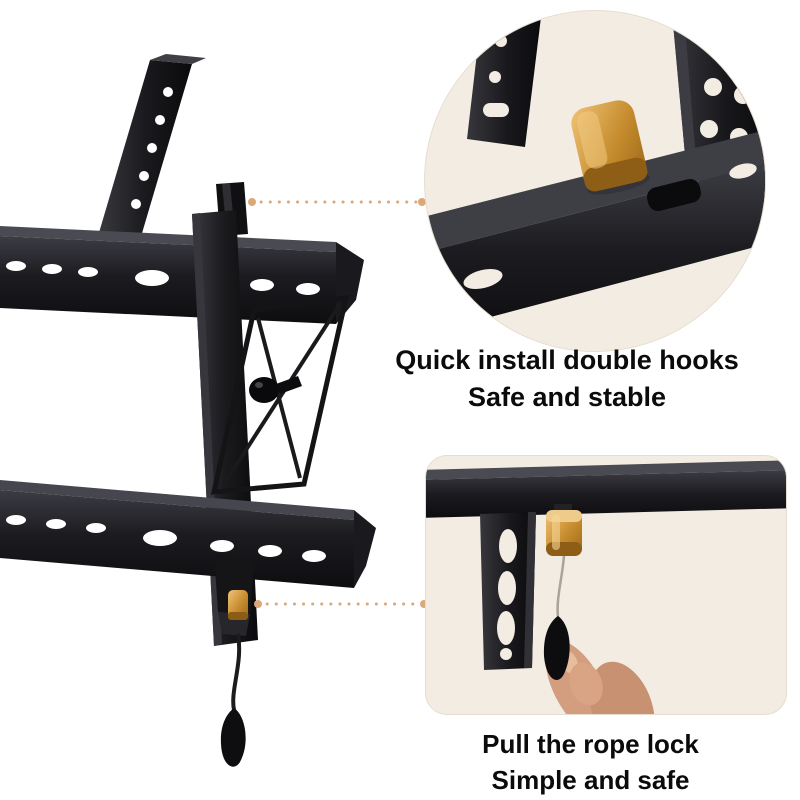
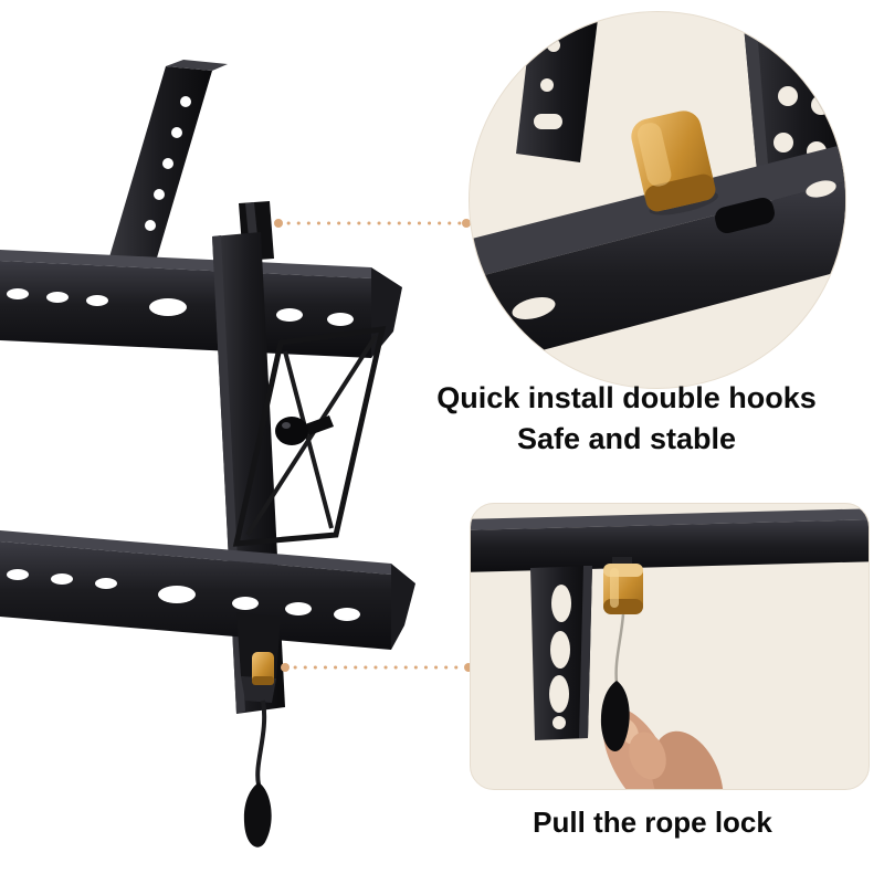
  Quick install double hooks
  Safe and stable
  Pull the rope lock
- Simple and safe
